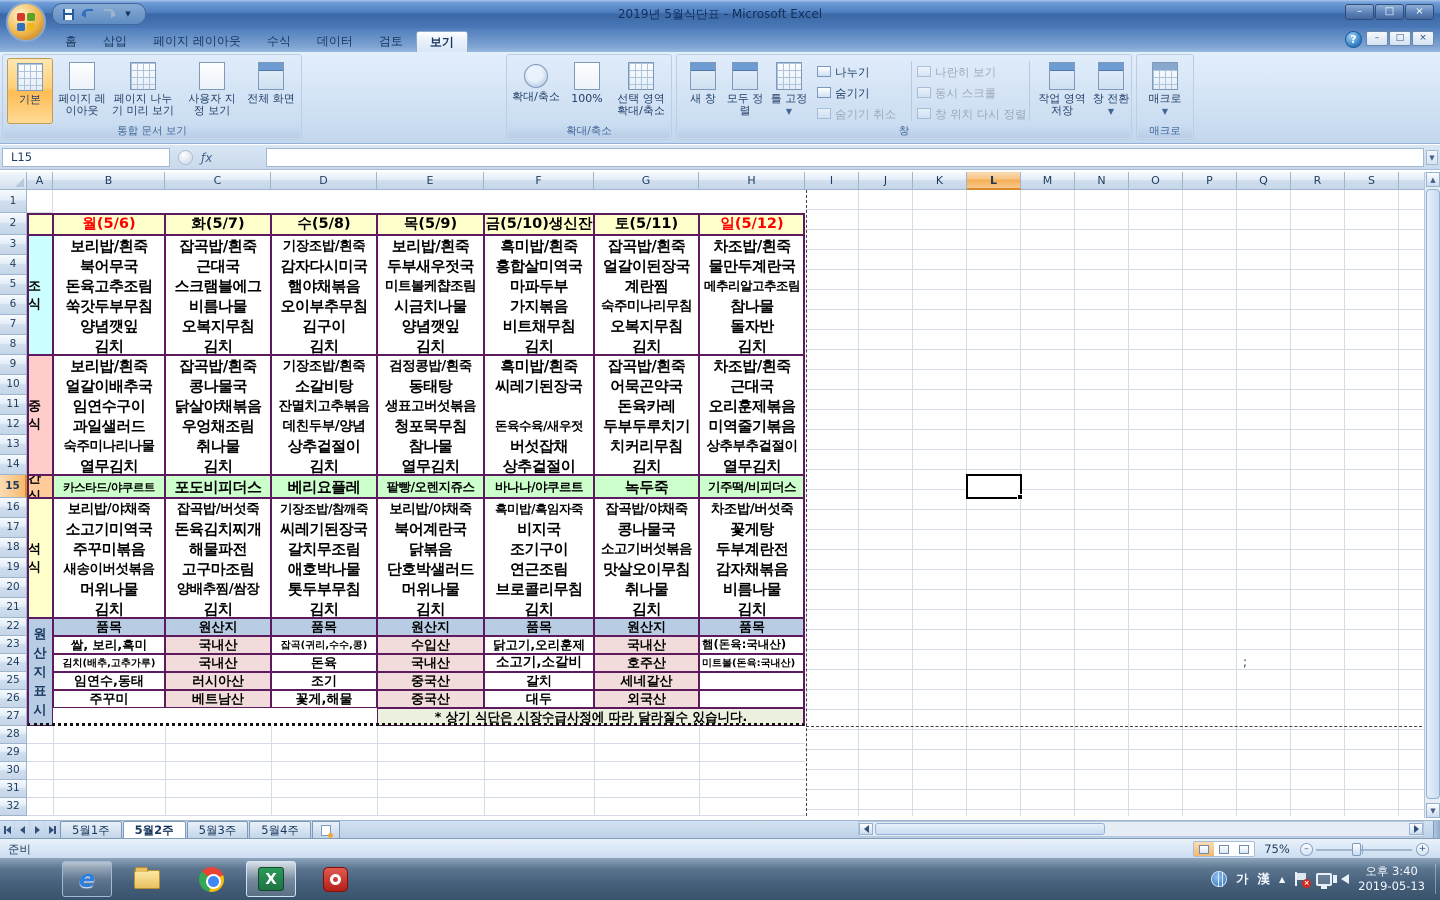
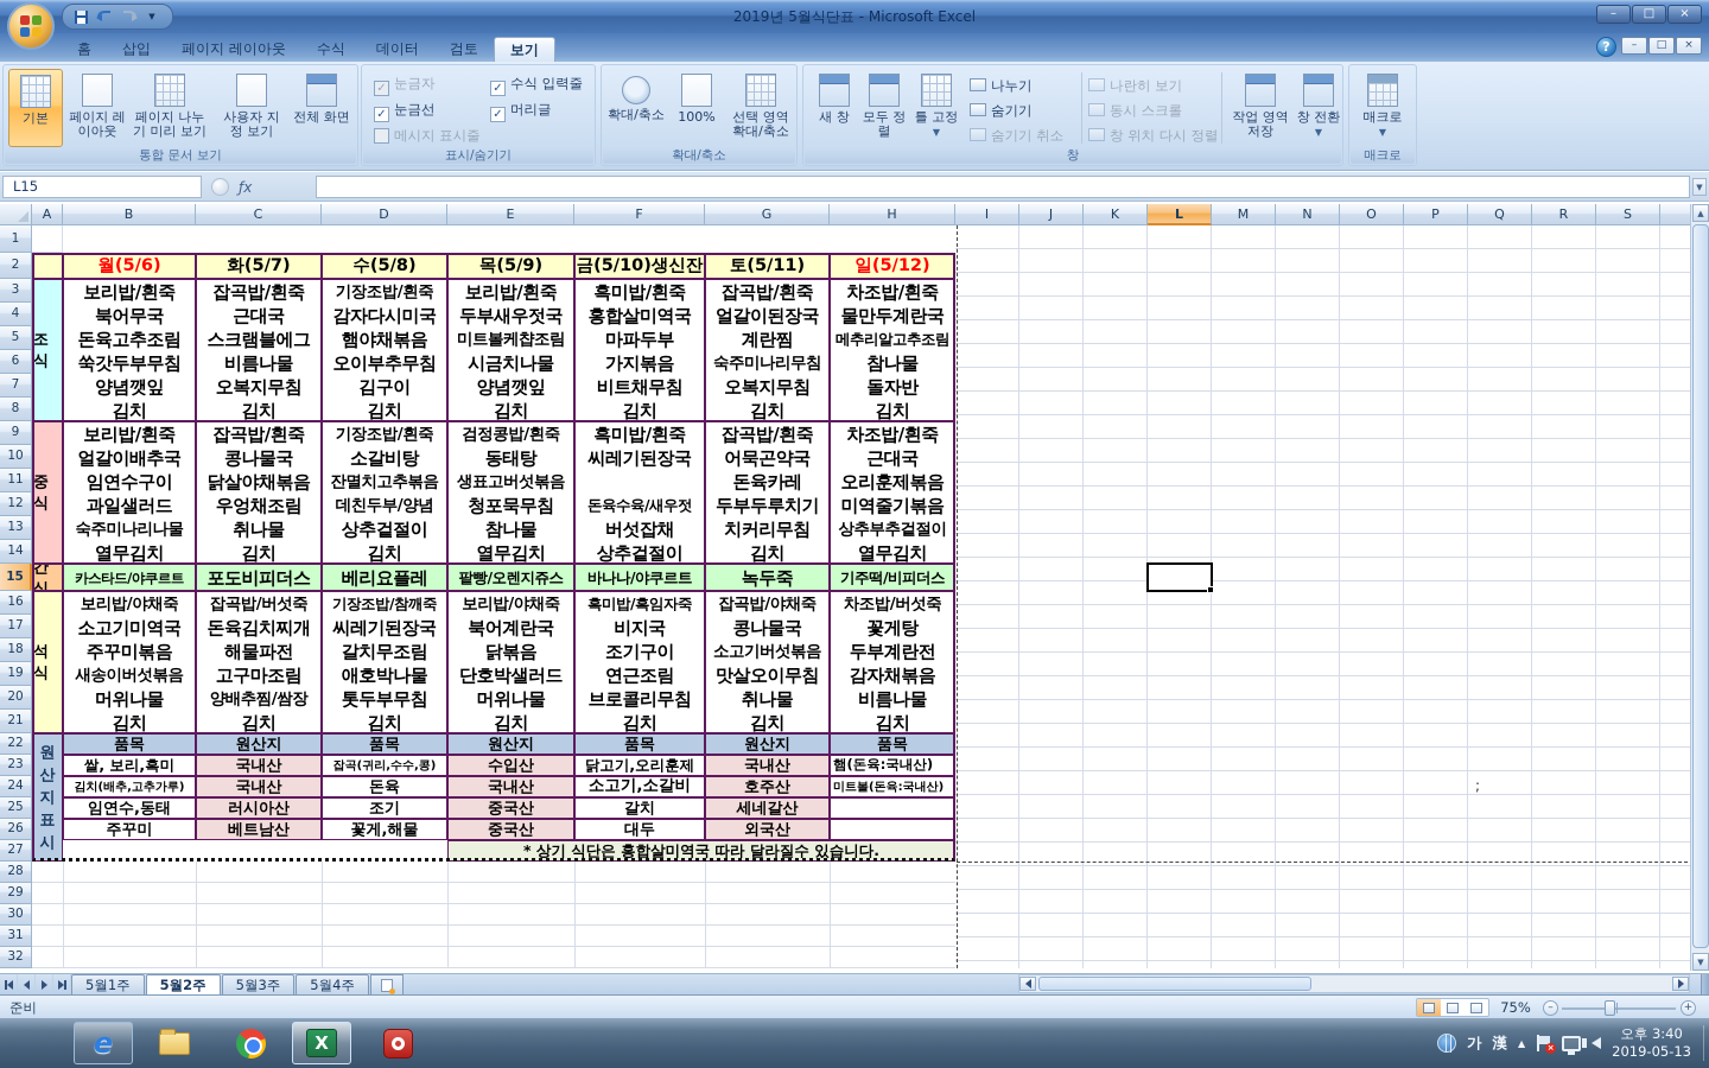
  ▼
  2019년 5월식단표 - Microsoft Excel
  –
  □
  ×
  홈
  삽입
  페이지 레이아웃
  수식
  데이터
  검토
  보기
  ?
  –
  □
  ×
  기본
  페이지 레이아웃
  페이지 나누기 미리 보기
  사용자 지정 보기
  전체 화면
  통합 문서 보기
+ ✓ 눈금자
+ ✓ 눈금선
+ 메시지 표시줄
+ ✓ 수식 입력줄
+ ✓ 머리글
+ 표시/숨기기
  확대/축소
  100%
  선택 영역 확대/축소
  확대/축소
  새 창
  모두 정렬
  틀 고정 ▼
  나누기
  숨기기
  숨기기 취소
  나란히 보기
  동시 스크롤
  창 위치 다시 정렬
  작업 영역 저장
  창 전환 ▼
  창
  매크로
  ▼
  매크로
  L15
  ƒx
  ▼
  A
  B
  C
  D
  E
  F
  G
  H
  I
  J
  K
  L
  M
  N
  O
  P
  Q
  R
  S
  1
  2
  3
  4
  5
  6
  7
  8
  9
  10
  11
  12
  13
  14
  15
  16
  17
  18
  19
  20
  21
  22
  23
  24
  25
  26
  27
  28
  29
  30
  31
  32
  월(5/6)
  화(5/7)
  수(5/8)
  목(5/9)
  금(5/10)생신잔
  토(5/11)
  일(5/12)
  조식
  보리밥/흰죽
  북어무국
  돈육고추조림
  쑥갓두부무침
  양념깻잎
  김치
  잡곡밥/흰죽
  근대국
  스크램블에그
  비름나물
  오복지무침
  김치
  기장조밥/흰죽
  감자다시미국
  햄야채볶음
  오이부추무침
  김구이
  김치
  보리밥/흰죽
  두부새우젓국
  미트볼케챱조림
  시금치나물
  양념깻잎
  김치
  흑미밥/흰죽
  홍합살미역국
  마파두부
  가지볶음
  비트채무침
  김치
  잡곡밥/흰죽
  얼갈이된장국
  계란찜
  숙주미나리무침
  오복지무침
  김치
  차조밥/흰죽
  물만두계란국
  메추리알고추조림
  참나물
  돌자반
  김치
  중식
  보리밥/흰죽
  얼갈이배추국
  임연수구이
  과일샐러드
  숙주미나리나물
  열무김치
  잡곡밥/흰죽
  콩나물국
  닭살야채볶음
  우엉채조림
  취나물
  김치
  기장조밥/흰죽
  소갈비탕
  잔멸치고추볶음
  데친두부/양념
  상추겉절이
  김치
  검정콩밥/흰죽
  동태탕
  생표고버섯볶음
  청포묵무침
  참나물
  열무김치
  흑미밥/흰죽
  씨레기된장국
  돈육수육/새우젓
  버섯잡채
  상추겉절이
  잡곡밥/흰죽
  어묵곤약국
  돈육카레
  두부두루치기
  치커리무침
  김치
  차조밥/흰죽
  근대국
  오리훈제볶음
  미역줄기볶음
  상추부추겉절이
  열무김치
  간식
  카스타드/야쿠르트
  포도비피더스
  베리요플레
  팥빵/오렌지쥬스
  바나나/야쿠르트
  녹두죽
  기주떡/비피더스
  석식
  보리밥/야채죽
  소고기미역국
  주꾸미볶음
  새송이버섯볶음
  머위나물
  김치
  잡곡밥/버섯죽
  돈육김치찌개
  해물파전
  고구마조림
  양배추찜/쌈장
  김치
  기장조밥/참깨죽
  씨레기된장국
  갈치무조림
  애호박나물
  톳두부무침
  김치
  보리밥/야채죽
  북어계란국
  닭볶음
  단호박샐러드
  머위나물
  김치
  흑미밥/흑임자죽
  비지국
  조기구이
  연근조림
  브로콜리무침
  김치
  잡곡밥/야채죽
  콩나물국
  소고기버섯볶음
  맛살오이무침
  취나물
  김치
  차조밥/버섯죽
  꽃게탕
  두부계란전
  감자채볶음
  비름나물
  김치
  원산지표시
  품목
  원산지
  품목
  원산지
  품목
  원산지
  품목
  쌀, 보리,흑미
  국내산
  잡곡(귀리,수수,콩)
  수입산
  닭고기,오리훈제
  국내산
  햄(돈육:국내산)
  김치(배추,고추가루)
  국내산
  돈육
  국내산
  소고기,소갈비
  호주산
  미트볼(돈육:국내산)
  임연수,동태
  러시아산
  조기
  중국산
  갈치
  세네갈산
  주꾸미
  베트남산
  꽃게,해물
  중국산
  대두
  외국산
- * 상기 식단은 시장수급사정에 따라 달라질수 있습니다.
+ * 상기 식단은 홍합살미역국 따라 달라질수 있습니다.
  ;
  ▲
  ▼
  5월1주
  5월2주
  5월3주
  5월4주
  준비
  75%
  –
  +
  e
  X
  가
  漢
  ▲
  ×
  오후 3:40
  2019-05-13
